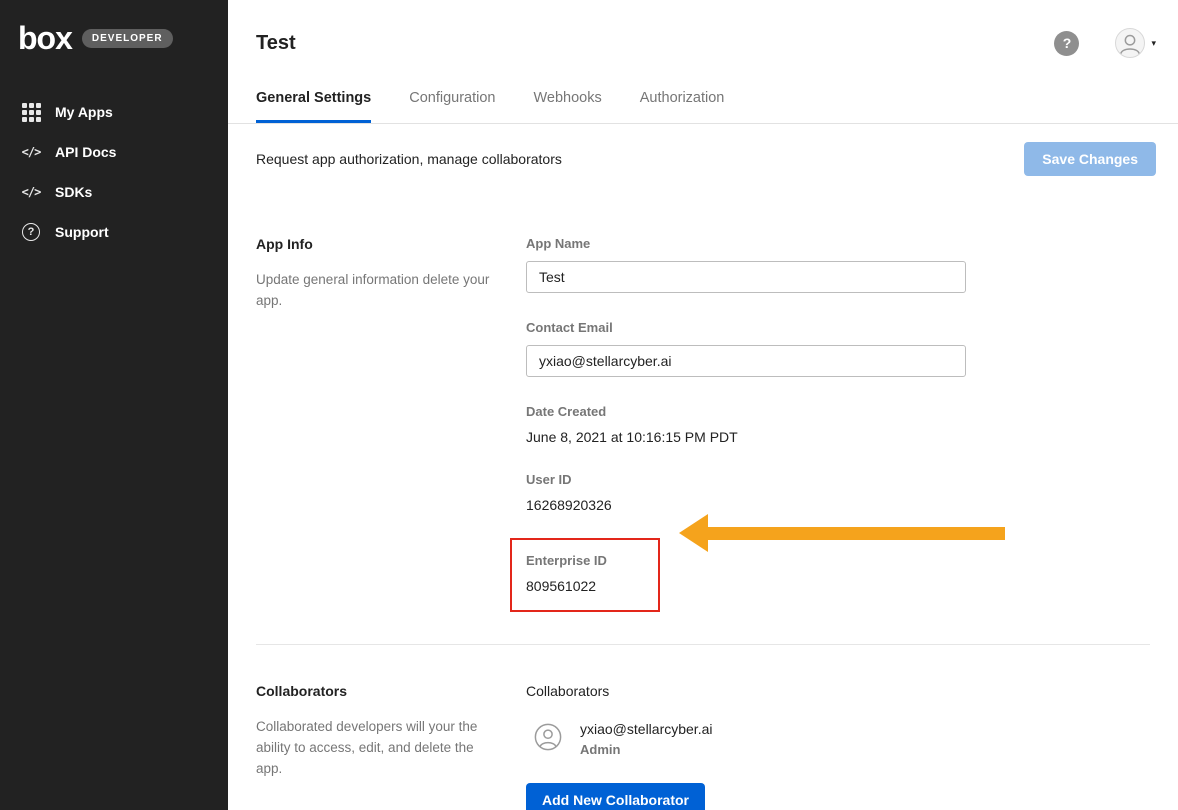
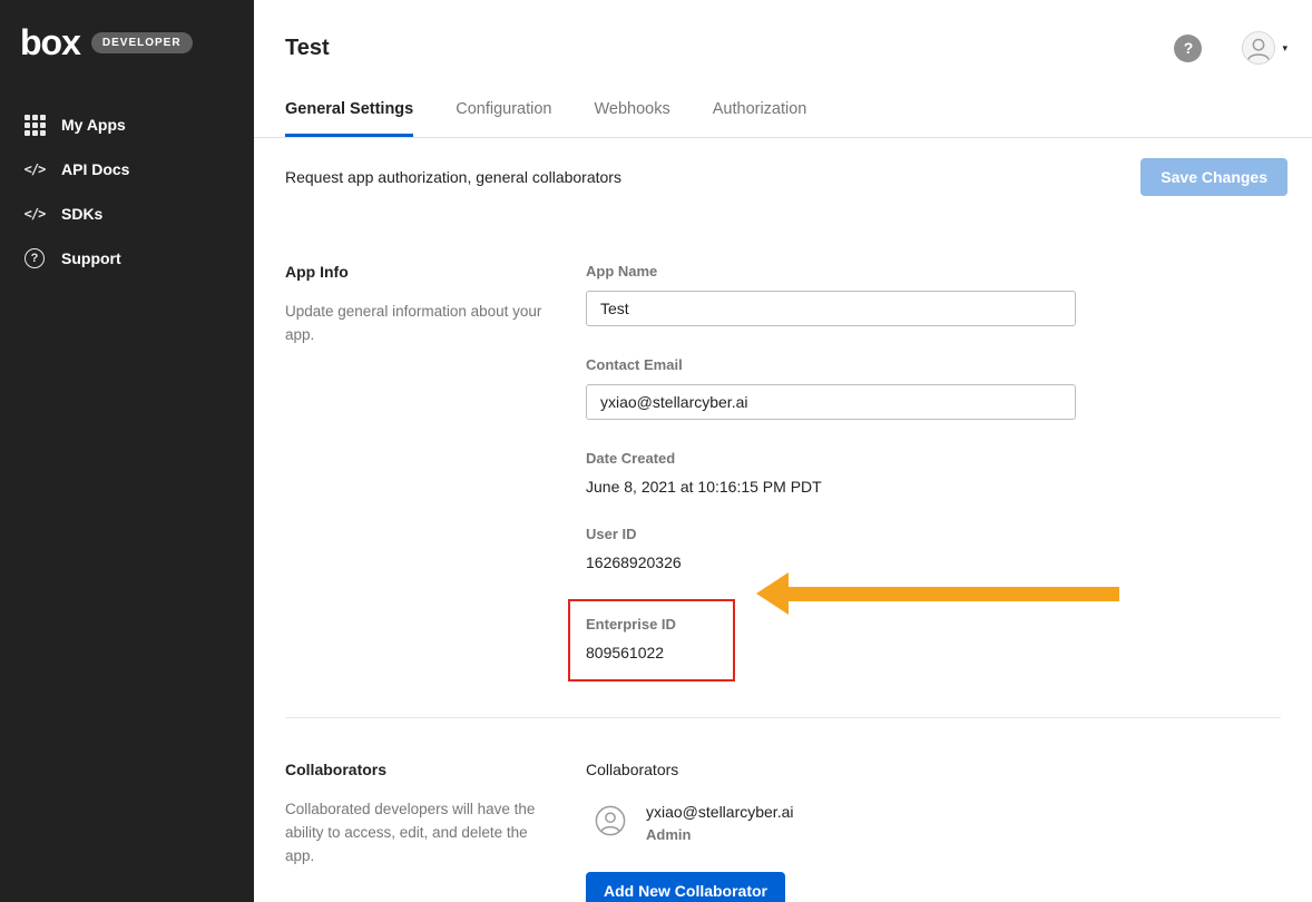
  box
  DEVELOPER
  My Apps
  </>
  API Docs
  </>
  SDKs
  ?
  Support
  Test
  ?
  ▾
  General Settings
  Configuration
  Webhooks
  Authorization
- Request app authorization, manage collaborators
+ Request app authorization, general collaborators
  Save Changes
  App Info
- Update general information delete your app.
+ Update general information about your app.
  App Name
  Test
  Contact Email
  yxiao@stellarcyber.ai
  Date Created
  June 8, 2021 at 10:16:15 PM PDT
  User ID
  16268920326
  Enterprise ID
  809561022
  Collaborators
- Collaborated developers will your the ability to access, edit, and delete the app.
+ Collaborated developers will have the ability to access, edit, and delete the app.
  Collaborators
  yxiao@stellarcyber.ai
  Admin
  Add New Collaborator
